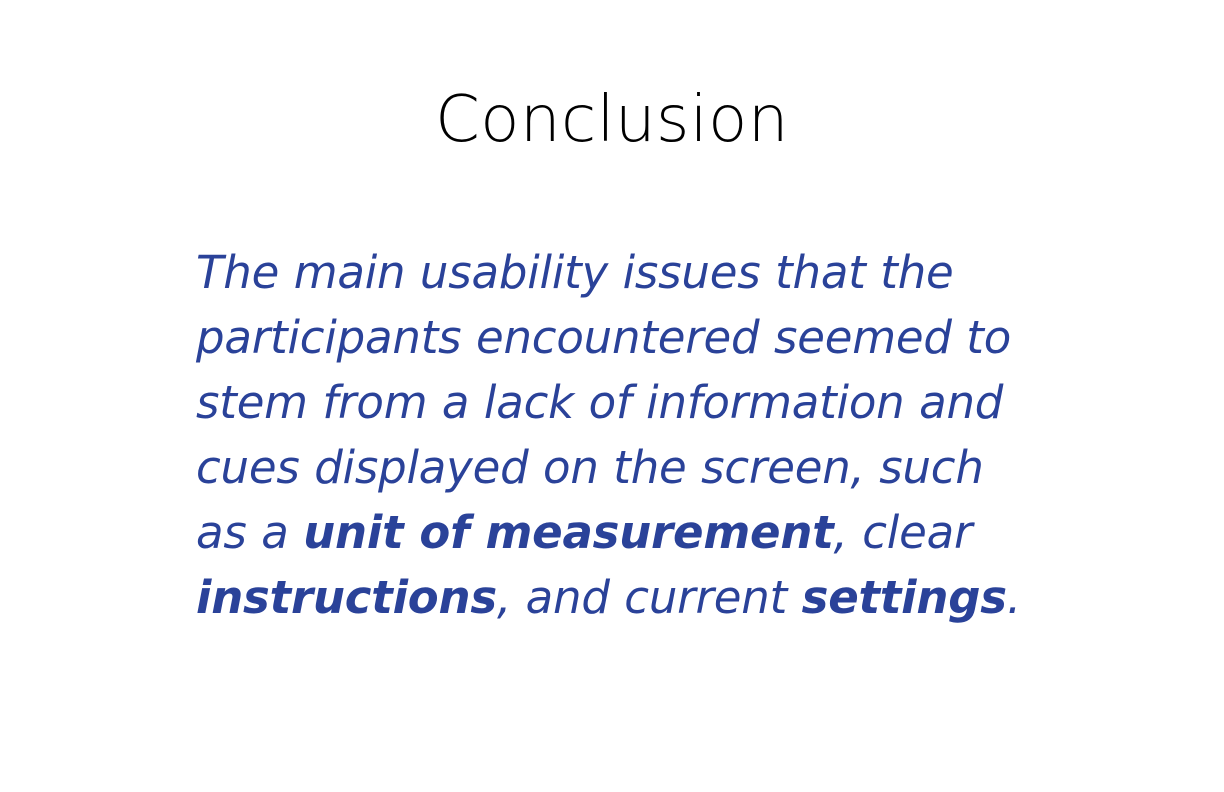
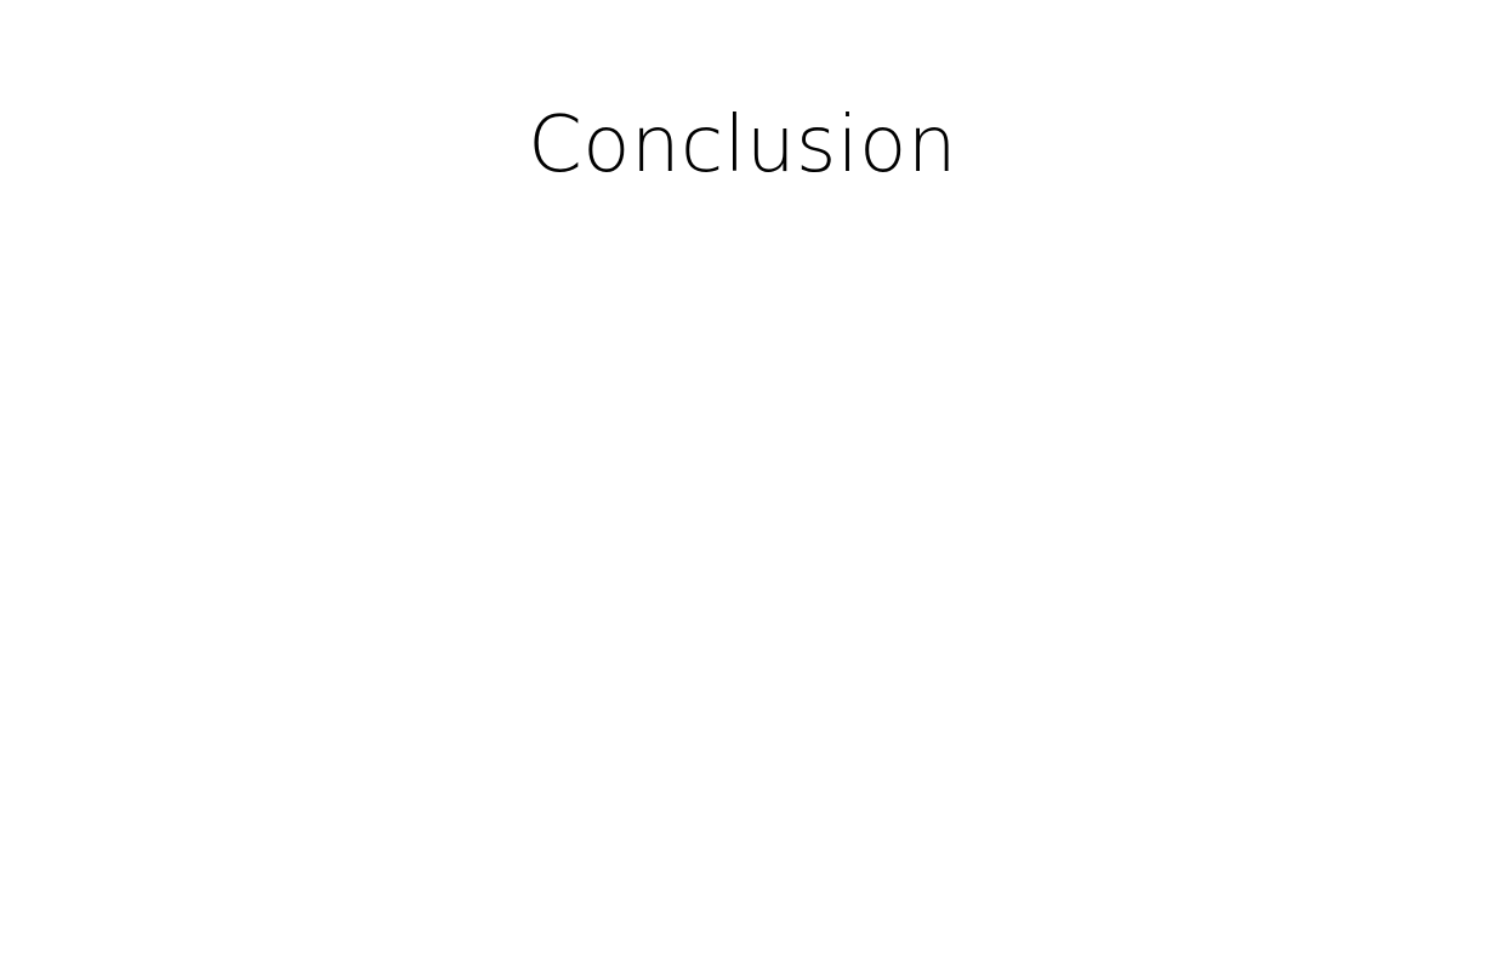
  Conclusion
- The main usability issues that the participants encountered seemed to stem from a lack of information and cues displayed on the screen, such as a unit of measurement, clear instructions, and current settings.
